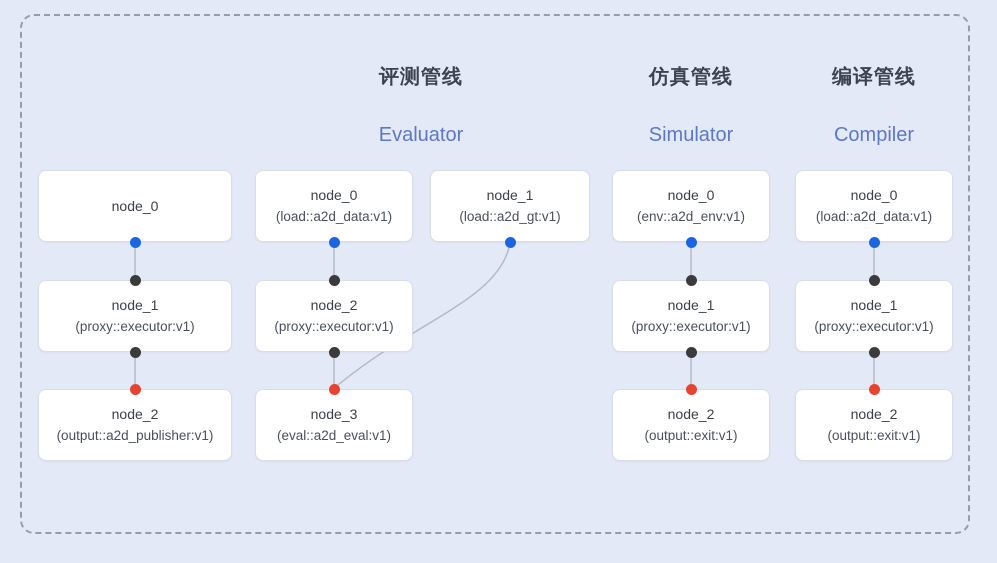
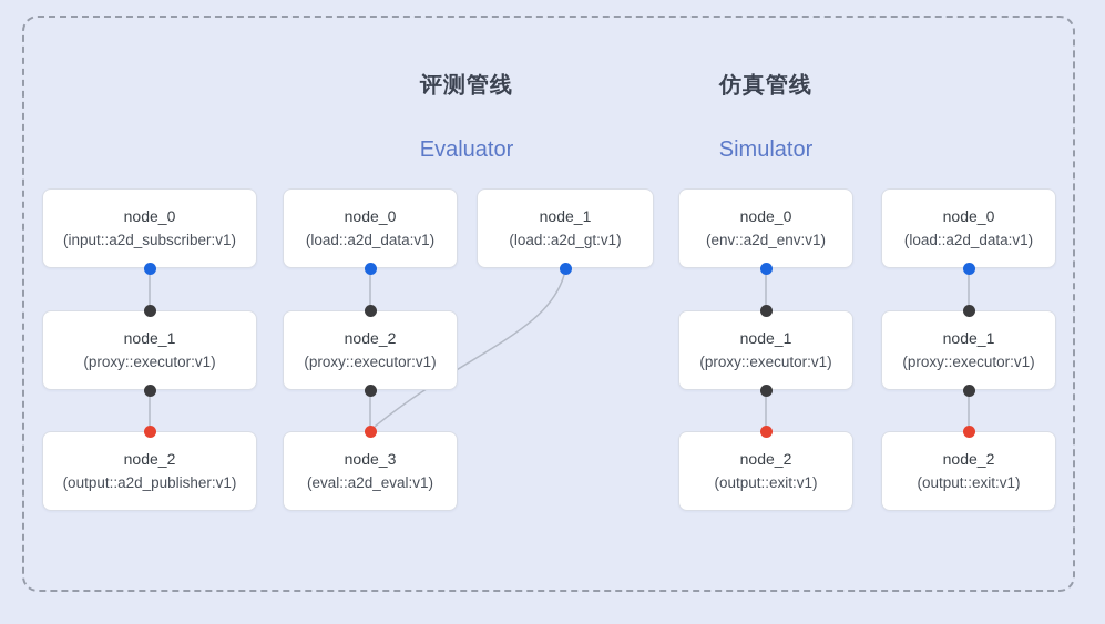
  评测管线
  仿真管线
- 编译管线
  Evaluator
  Simulator
- Compiler
  node_0
+ (input::a2d_subscriber:v1)
  node_1
  (proxy::executor:v1)
  node_2
  (output::a2d_publisher:v1)
  node_0
  (load::a2d_data:v1)
  node_2
  (proxy::executor:v1)
  node_3
  (eval::a2d_eval:v1)
  node_1
  (load::a2d_gt:v1)
  node_0
  (env::a2d_env:v1)
  node_1
  (proxy::executor:v1)
  node_2
  (output::exit:v1)
  node_0
  (load::a2d_data:v1)
  node_1
  (proxy::executor:v1)
  node_2
  (output::exit:v1)
